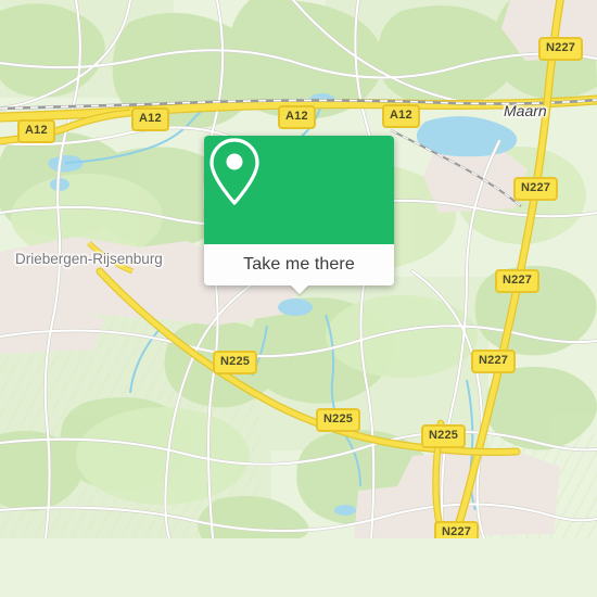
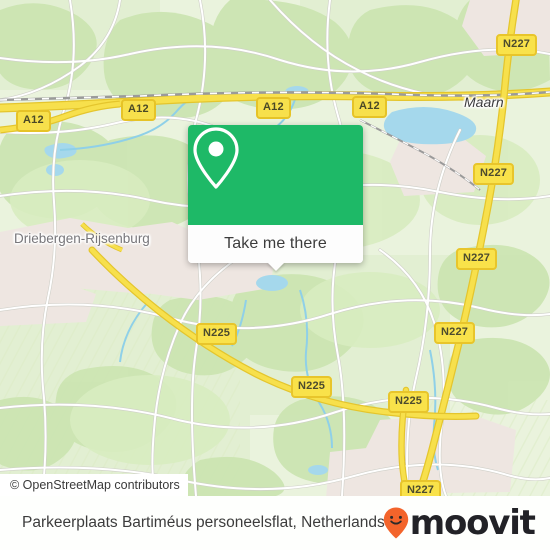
  Driebergen-Rijsenburg
  Maarn
  A12
  A12
  A12
  A12
  N227
  N227
  N227
  N227
  N227
  N225
  N225
  N225
  Take me there
+ © OpenStreetMap contributors
+ Parkeerplaats Bartiméus personeelsflat, Netherlands
+ moovit
